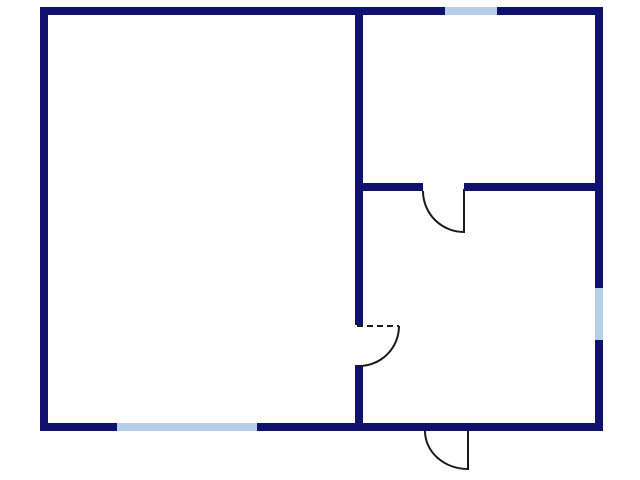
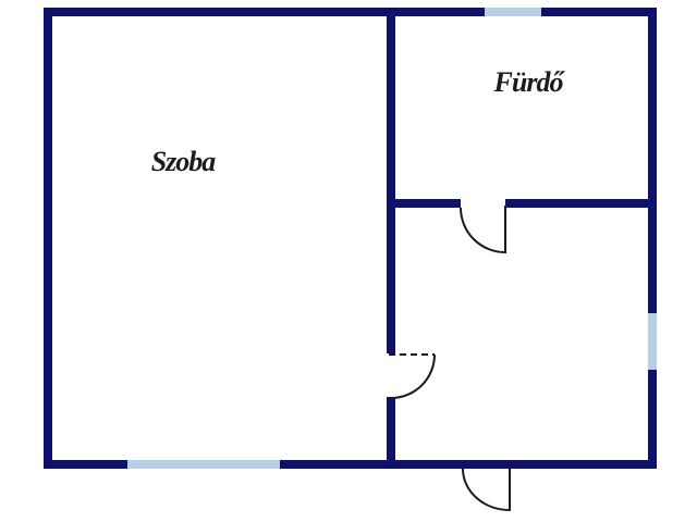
+ Szoba
+ Fürdő
